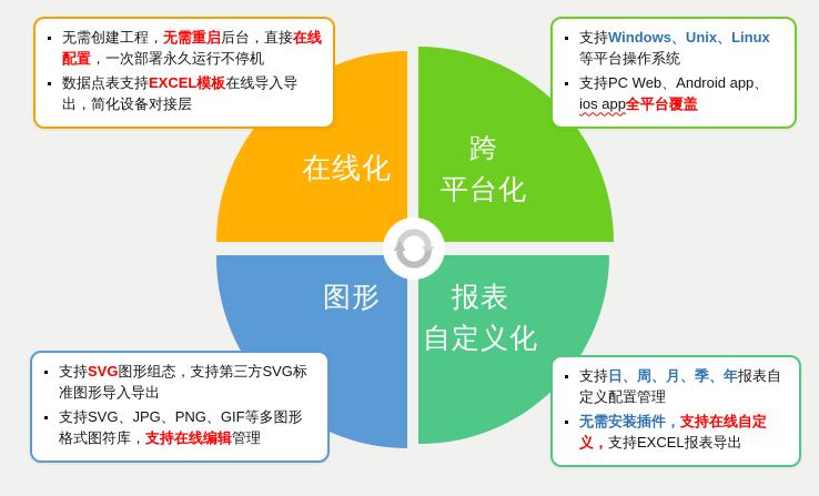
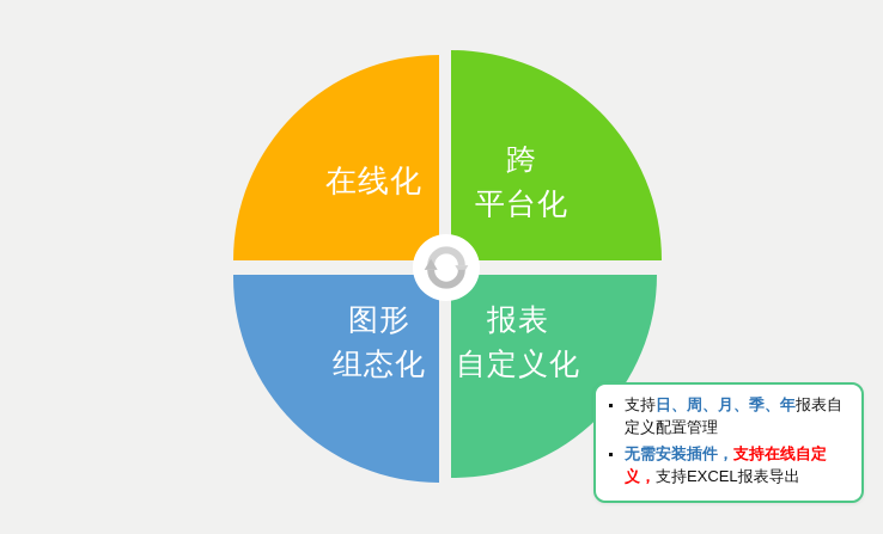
  在线化
  跨
  平台化
  图形
+ 组态化
  报表
  自定义化
- 无需创建工程，无需重启后台，直接在线配置，一次部署永久运行不停机
- 数据点表支持EXCEL模板在线导入导出，简化设备对接层
- 支持Windows、Unix、Linux等平台操作系统
- 支持PC Web、Android app、ios app全平台覆盖
- 支持SVG图形组态，支持第三方SVG标准图形导入导出
- 支持SVG、JPG、PNG、GIF等多图形格式图符库，支持在线编辑管理
  支持日、周、月、季、年报表自定义配置管理
  无需安装插件，支持在线自定义，支持EXCEL报表导出
